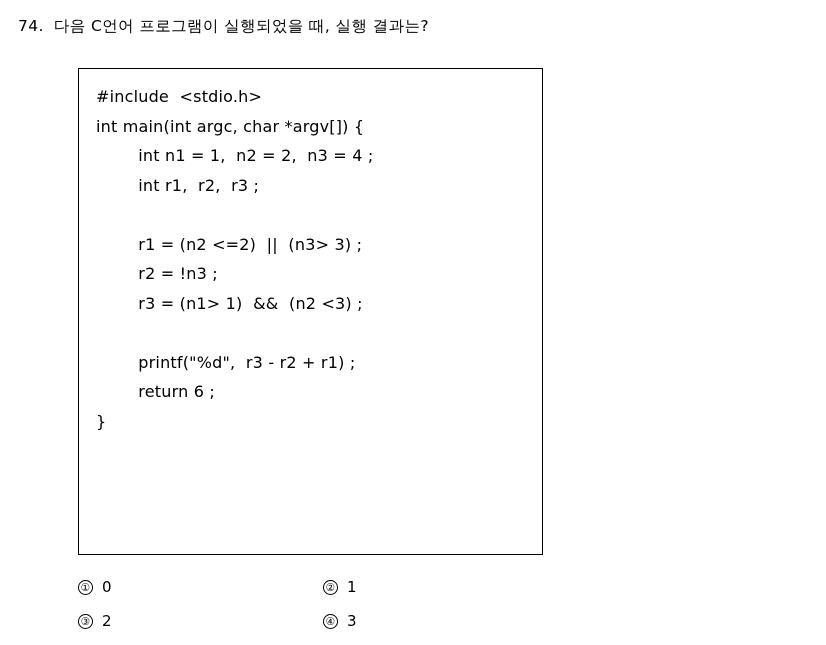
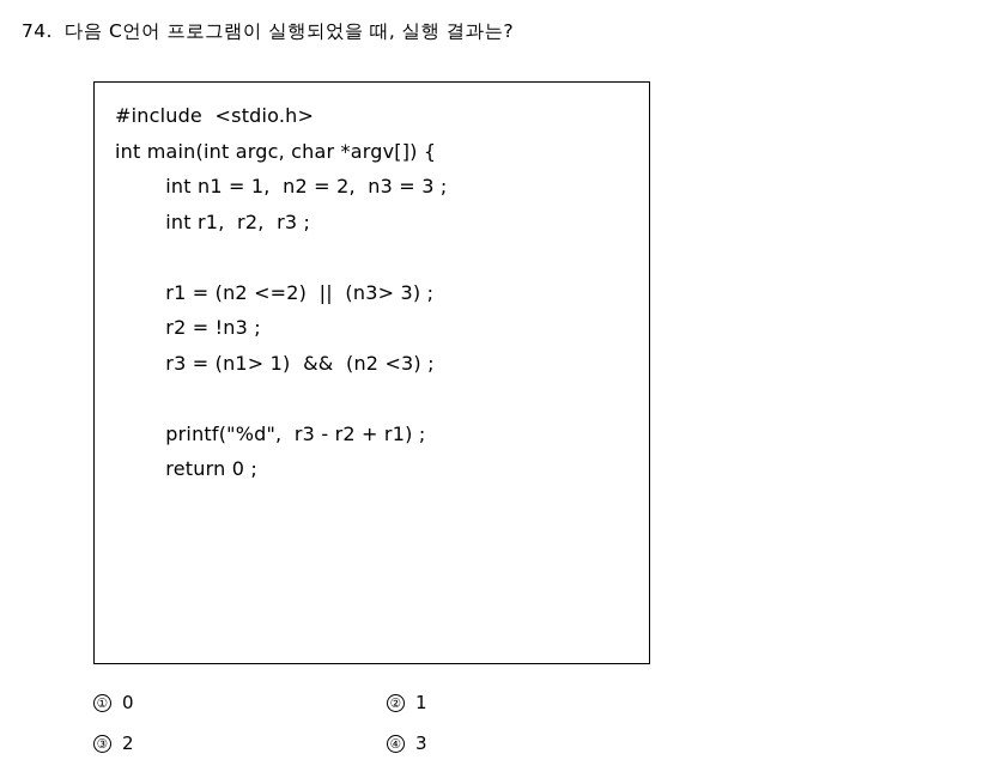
  74. 다음 C언어 프로그램이 실행되었을 때, 실행 결과는?
  #include <stdio.h>
  int main(int argc, char *argv[]) {
- int n1 = 1, n2 = 2, n3 = 4 ;
+ int n1 = 1, n2 = 2, n3 = 3 ;
  int r1, r2, r3 ;
  r1 = (n2 <=2) || (n3> 3) ;
  r2 = !n3 ;
  r3 = (n1> 1) && (n2 <3) ;
  printf("%d", r3 - r2 + r1) ;
- return 6 ;
+ return 0 ;
- }
  ①
  0
  ②
  1
  ③
  2
  ④
  3
